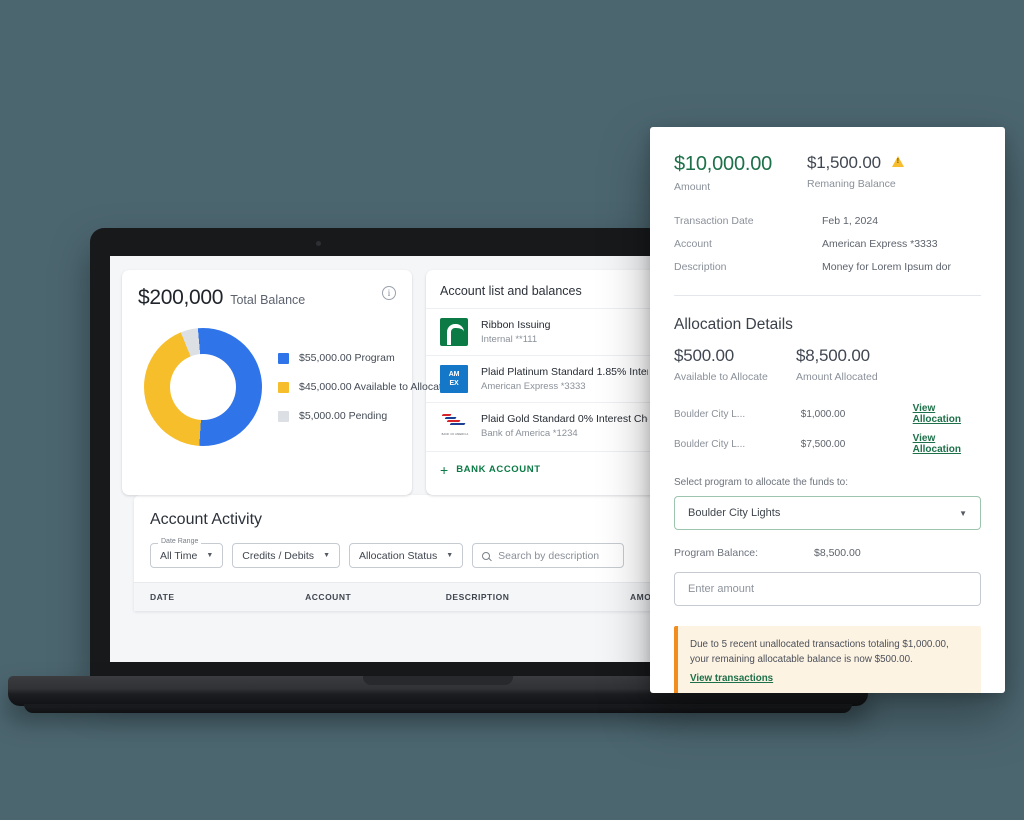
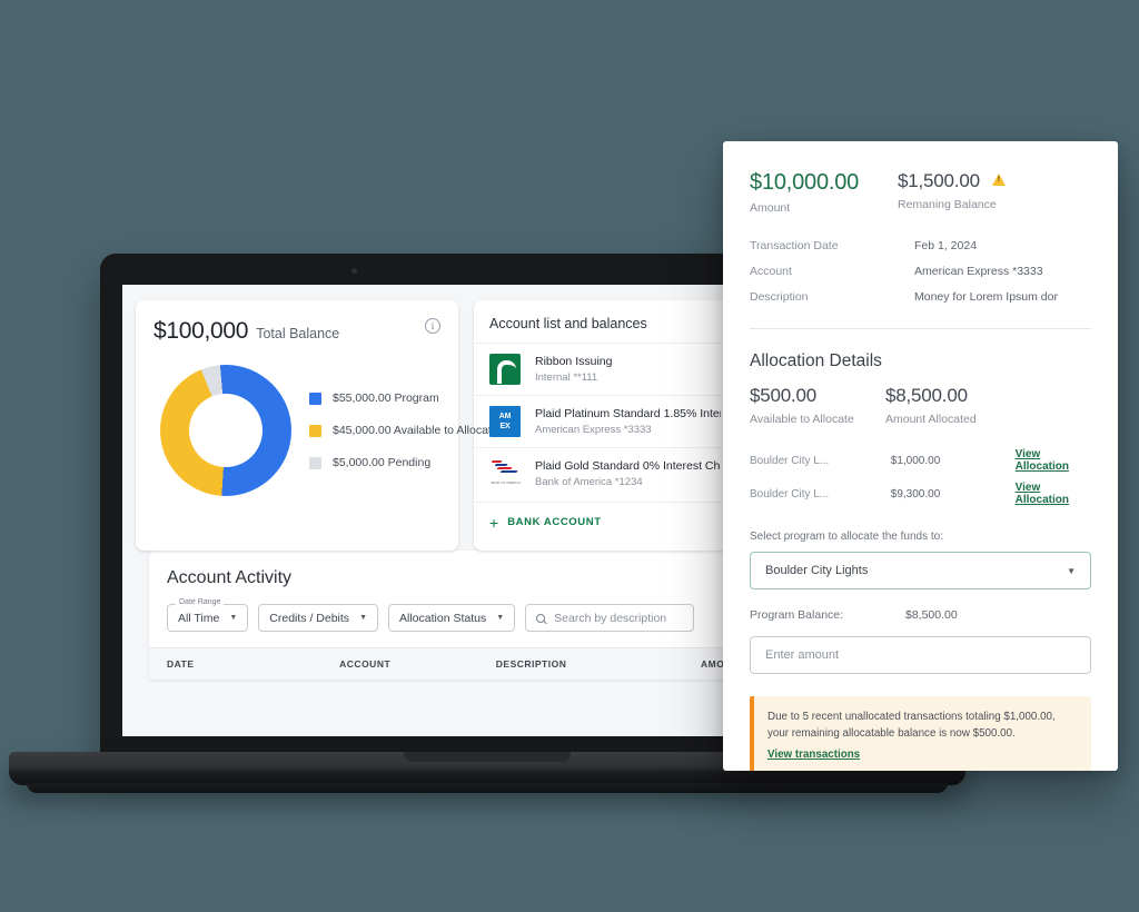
- $200,000
+ $100,000
  Total Balance
  i
  $55,000.00 Program
  $45,000.00 Available to Alloca
  $5,000.00 Pending
  Account list and balances
  Ribbon Issuing
  Internal **111
  Plaid Platinum Standard 1.85% Inte
  American Express *3333
  Plaid Gold Standard 0% Interest Ch
  Bank of America *1234
  +
  BANK ACCOUNT
  Account Activity
  All Time
  Credits / Debits
  Allocation Status
  Search by description
  DATE
  ACCOUNT
  DESCRIPTION
  AMO
  $10,000.00
  Amount
  $1,500.00
  Remaning Balance
  Transaction Date
  Feb 1, 2024
  Account
  American Express *3333
  Description
  Money for Lorem Ipsum dor
  Allocation Details
  $500.00
  Available to Allocate
  $8,500.00
  Amount Allocated
  Boulder City L...
  $1,000.00
  View Allocation
  Boulder City L...
- $7,500.00
+ $9,300.00
  View Allocation
  Select program to allocate the funds to:
  Boulder City Lights
  ▼
  Program Balance:
  $8,500.00
  Enter amount
  Due to 5 recent unallocated transactions totaling $1,000.00, your remaining allocatable balance is now $500.00.
  View transactions
